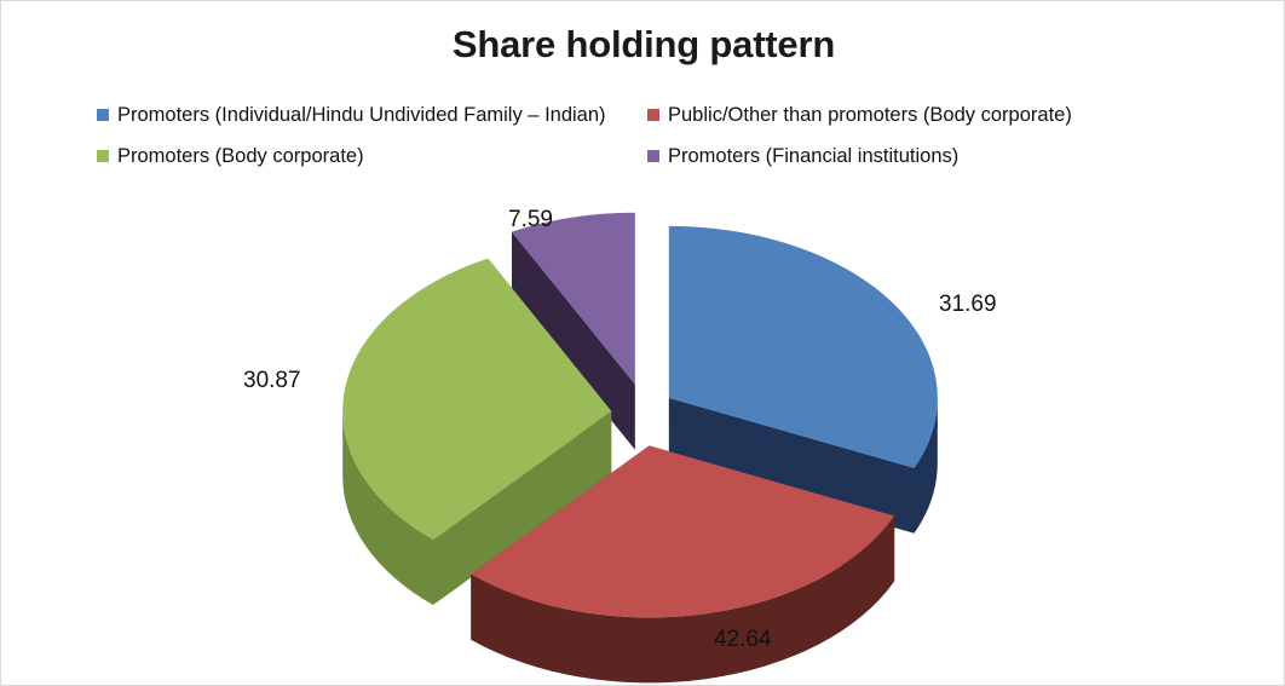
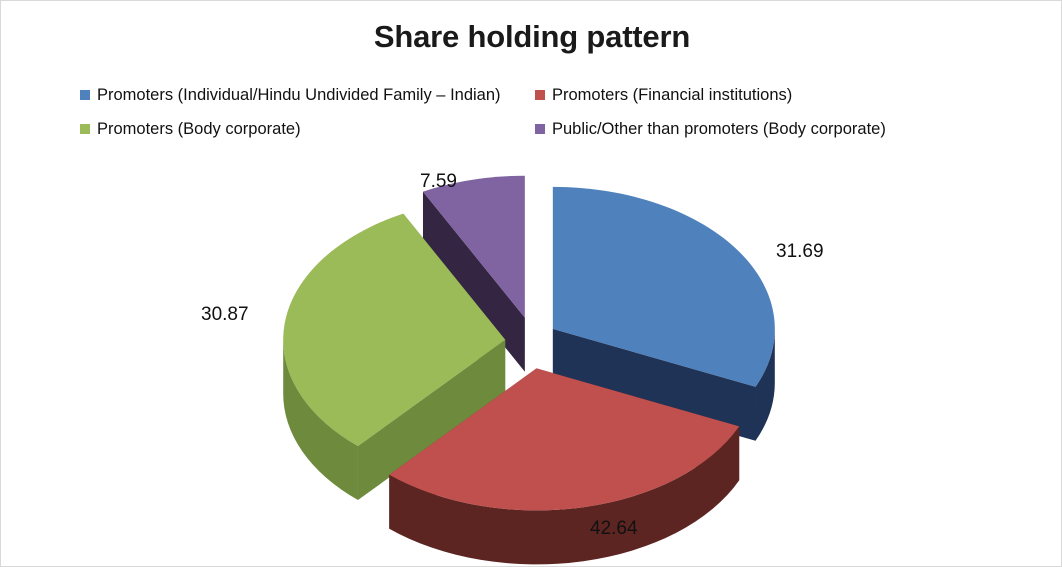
  Share holding pattern
  Promoters (Individual/Hindu Undivided Family – Indian)
- Public/Other than promoters (Body corporate)
+ Promoters (Financial institutions)
  Promoters (Body corporate)
- Promoters (Financial institutions)
+ Public/Other than promoters (Body corporate)
  31.69
  42.64
  30.87
  7.59
